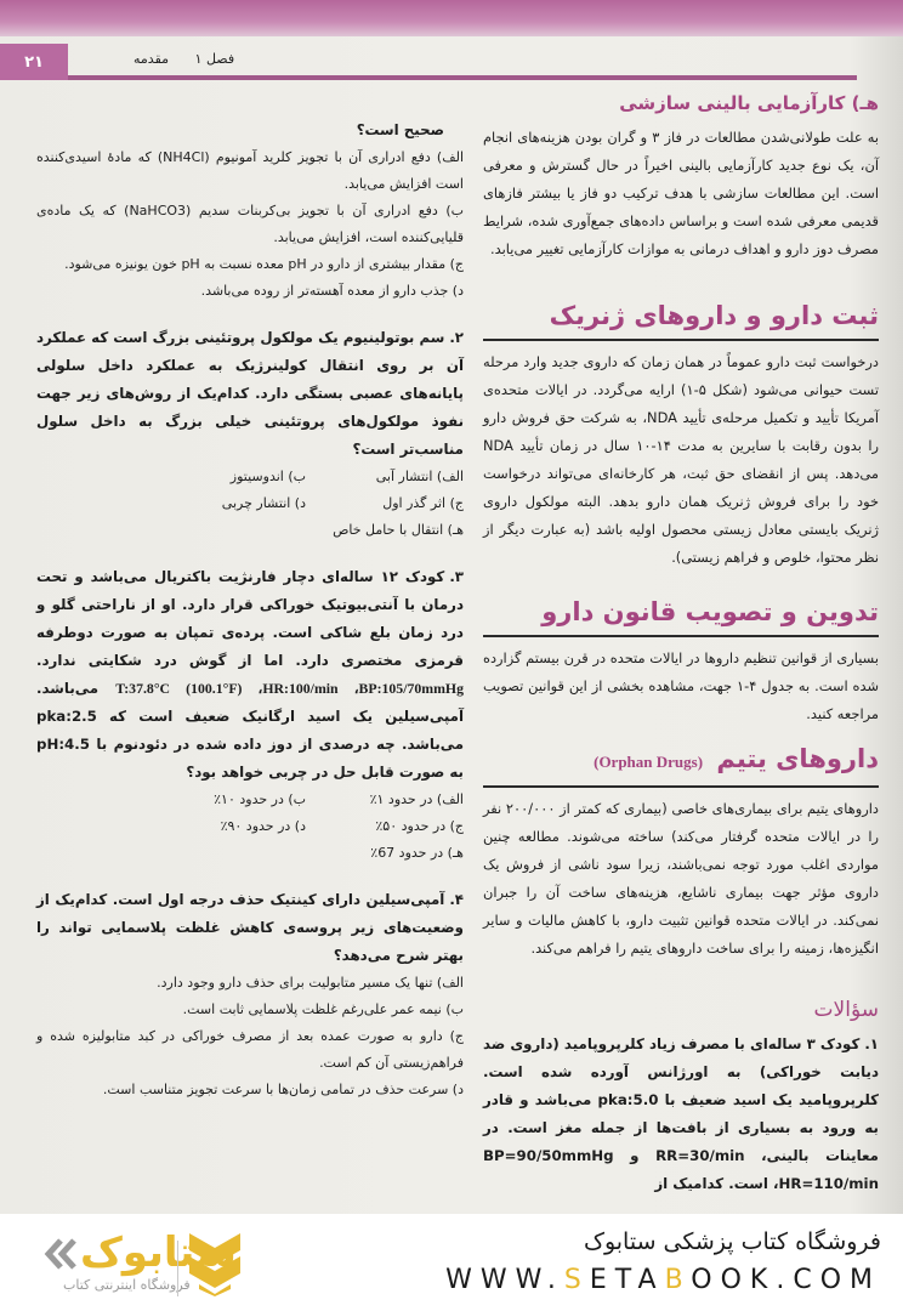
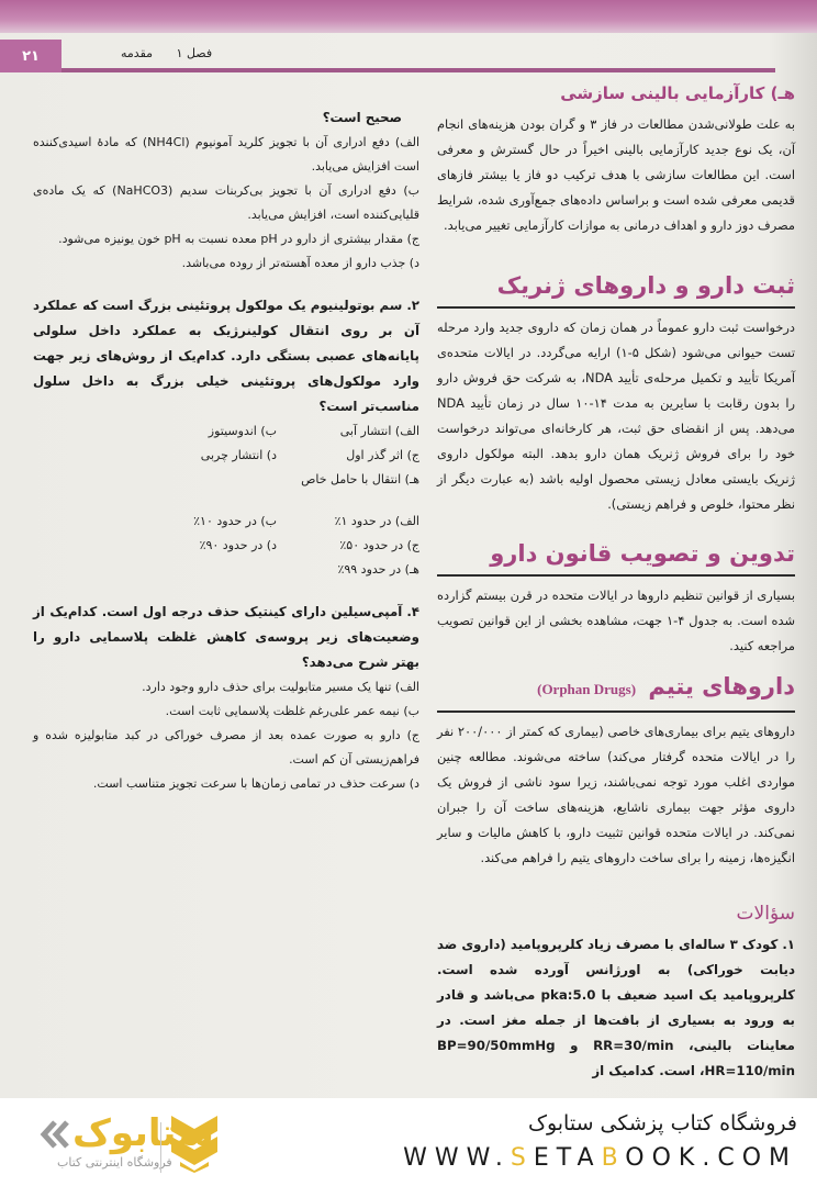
  ۲۱
  فصل ۱ مقدمه
  هـ) کارآزمایی بالینی سازشی
  به علت طولانی‌شدن مطالعات در فاز ۳ و گران بودن هزینه‌های انجام آن، یک نوع جدید کارآزمایی بالینی اخیراً در حال گسترش و معرفی است. این مطالعات سازشی با هدف ترکیب دو فاز یا بیشتر فازهای قدیمی معرفی شده است و براساس داده‌های جمع‌آوری شده، شرایط مصرف دوز دارو و اهداف درمانی به موازات کارآزمایی تغییر می‌یابد.
  ثبت دارو و داروهای ژنریک
  درخواست ثبت دارو عموماً در همان زمان که داروی جدید وارد مرحله تست حیوانی می‌شود (شکل ۵-۱) ارایه می‌گردد. در ایالات متحده‌ی آمریکا تأیید و تکمیل مرحله‌ی تأیید NDA، به شرکت حق فروش دارو را بدون رقابت با سایرین به مدت ۱۴-۱۰ سال در زمان تأیید NDA می‌دهد. پس از انقضای حق ثبت، هر کارخانه‌ای می‌تواند درخواست خود را برای فروش ژنریک همان دارو بدهد. البته مولکول داروی ژنریک بایستی معادل زیستی محصول اولیه باشد (به عبارت دیگر از نظر محتوا، خلوص و فراهم زیستی).
  تدوین و تصویب قانون دارو
  بسیاری از قوانین تنظیم داروها در ایالات متحده در قرن بیستم گزارده شده است. به جدول ۴-۱ جهت، مشاهده بخشی از این قوانین تصویب مراجعه کنید.
  داروهای یتیم (Orphan Drugs)
  داروهای یتیم برای بیماری‌های خاصی (بیماری که کمتر از ۲۰۰/۰۰۰ نفر را در ایالات متحده گرفتار می‌کند) ساخته می‌شوند. مطالعه چنین مواردی اغلب مورد توجه نمی‌باشند، زیرا سود ناشی از فروش یک داروی مؤثر جهت بیماری ناشایع، هزینه‌های ساخت آن را جبران نمی‌کند. در ایالات متحده قوانین تثبیت دارو، با کاهش مالیات و سایر انگیزه‌ها، زمینه را برای ساخت داروهای یتیم را فراهم می‌کند.
  سؤالات
  ۱.کودک ۳ ساله‌ای با مصرف زیاد کلرپروپامید (داروی ضد دیابت خوراکی) به اورژانس آورده شده است. کلرپروپامید یک اسید ضعیف با pka:5.0 می‌باشد و قادر به ورود به بسیاری از بافت‌ها از جمله مغز است. در معاینات بالینی، RR=30/min و BP=90/50mmHg ،HR=110/min است. کدامیک از
  صحیح است؟
  الف) دفع ادراری آن با تجویز کلرید آمونیوم (NH4Cl) که مادهٔ اسیدی‌کننده است افزایش می‌یابد.
  ب) دفع ادراری آن با تجویز بی‌کربنات سدیم (NaHCO3) که یک ماده‌ی قلیایی‌کننده است، افزایش می‌یابد.
  ج) مقدار بیشتری از دارو در pH معده نسبت به pH خون یونیزه می‌شود.
  د) جذب دارو از معده آهسته‌تر از روده می‌باشد.
- ۲.سم بوتولینیوم یک مولکول پروتئینی بزرگ است که عملکرد آن بر روی انتقال کولینرژیک به عملکرد داخل سلولی پایانه‌های عصبی بستگی دارد. کدام‌یک از روش‌های زیر جهت نفوذ مولکول‌های پروتئینی خیلی بزرگ به داخل سلول مناسب‌تر است؟
+ ۲.سم بوتولینیوم یک مولکول پروتئینی بزرگ است که عملکرد آن بر روی انتقال کولینرژیک به عملکرد داخل سلولی پایانه‌های عصبی بستگی دارد. کدام‌یک از روش‌های زیر جهت وارد مولکول‌های پروتئینی خیلی بزرگ به داخل سلول مناسب‌تر است؟
  الف) انتشار آبی
  ب) اندوسیتوز
  ج) اثر گذر اول
  د) انتشار چربی
  هـ) انتقال با حامل خاص
- ۳.کودک ۱۲ ساله‌ای دچار فارنژیت باکتریال می‌باشد و تحت درمان با آنتی‌بیوتیک خوراکی قرار دارد. او از ناراحتی گلو و درد زمان بلع شاکی است. پرده‌ی تمپان به صورت دوطرفه قرمزی مختصری دارد. اما از گوش درد شکایتی ندارد. T:37.8°C (100.1°F) ،HR:100/min ،BP:105/70mmHg می‌باشد. آمپی‌سیلین یک اسید ارگانیک ضعیف است که pka:2.5 می‌باشد. چه درصدی از دوز داده شده در دئودنوم با pH:4.5 به صورت قابل حل در چربی خواهد بود؟
  الف) در حدود ۱٪
  ب) در حدود ۱۰٪
  ج) در حدود ۵۰٪
  د) در حدود ۹۰٪
- هـ) در حدود 67٪
+ هـ) در حدود ۹۹٪
- ۴.آمپی‌سیلین دارای کینتیک حذف درجه اول است. کدام‌یک از وضعیت‌های زیر پروسه‌ی کاهش غلظت پلاسمایی تواند را بهتر شرح می‌دهد؟
+ ۴.آمپی‌سیلین دارای کینتیک حذف درجه اول است. کدام‌یک از وضعیت‌های زیر پروسه‌ی کاهش غلظت پلاسمایی دارو را بهتر شرح می‌دهد؟
  الف) تنها یک مسیر متابولیت برای حذف دارو وجود دارد.
  ب) نیمه عمر علی‌رغم غلظت پلاسمایی ثابت است.
  ج) دارو به صورت عمده بعد از مصرف خوراکی در کبد متابولیزه شده و فراهم‌زیستی آن کم است.
  د) سرعت حذف در تمامی زمان‌ها با سرعت تجویز متناسب است.
  تابوک
  فروشگاه اینترنتی کتاب
  فروشگاه کتاب پزشکی ستابوک
  WWW.SETABOOK.COM
